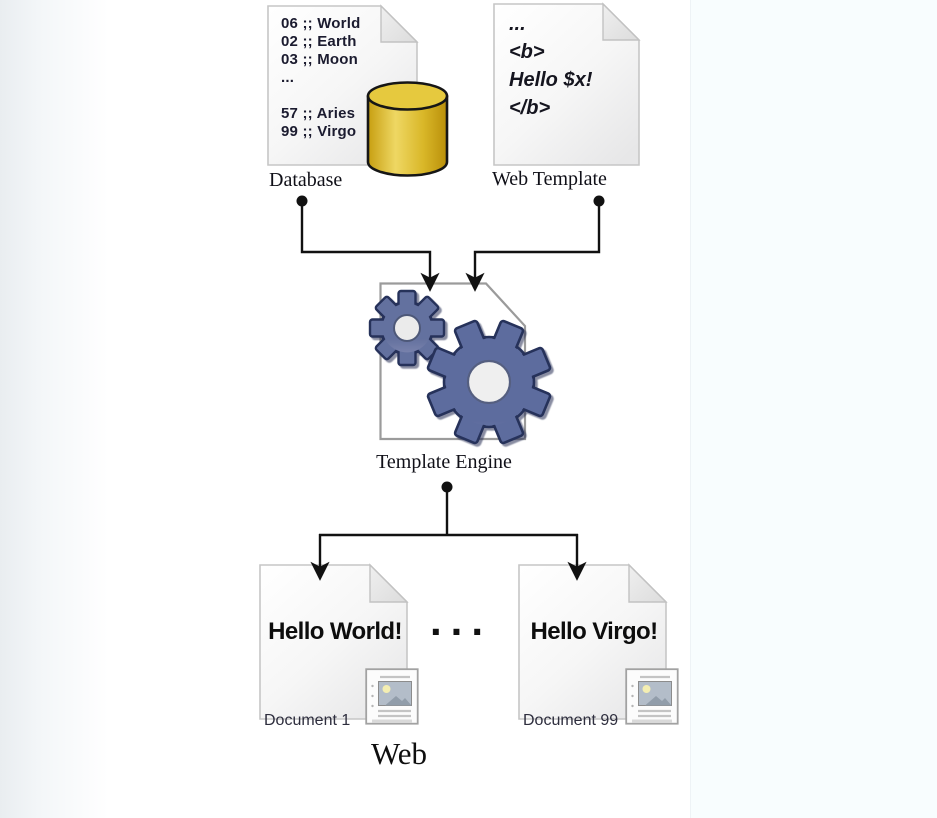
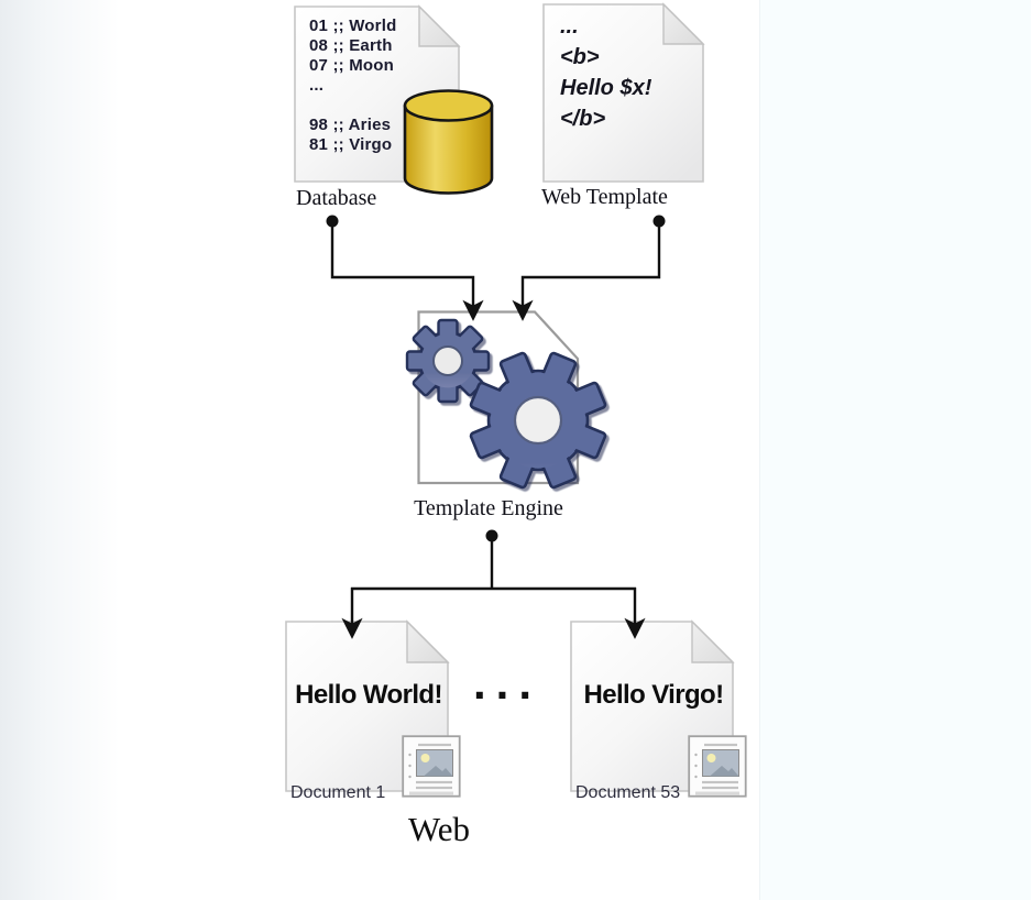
- 06 ;; World
+ 01 ;; World
- 02 ;; Earth
+ 08 ;; Earth
- 03 ;; Moon
+ 07 ;; Moon
  ...
- 57 ;; Aries
+ 98 ;; Aries
- 99 ;; Virgo
+ 81 ;; Virgo
  Database
  ...
  <b>
  Hello $x!
  </b>
  Web Template
  Template Engine
  Hello World!
  Document 1
  ...
  Hello Virgo!
- Document 99
+ Document 53
  Web
